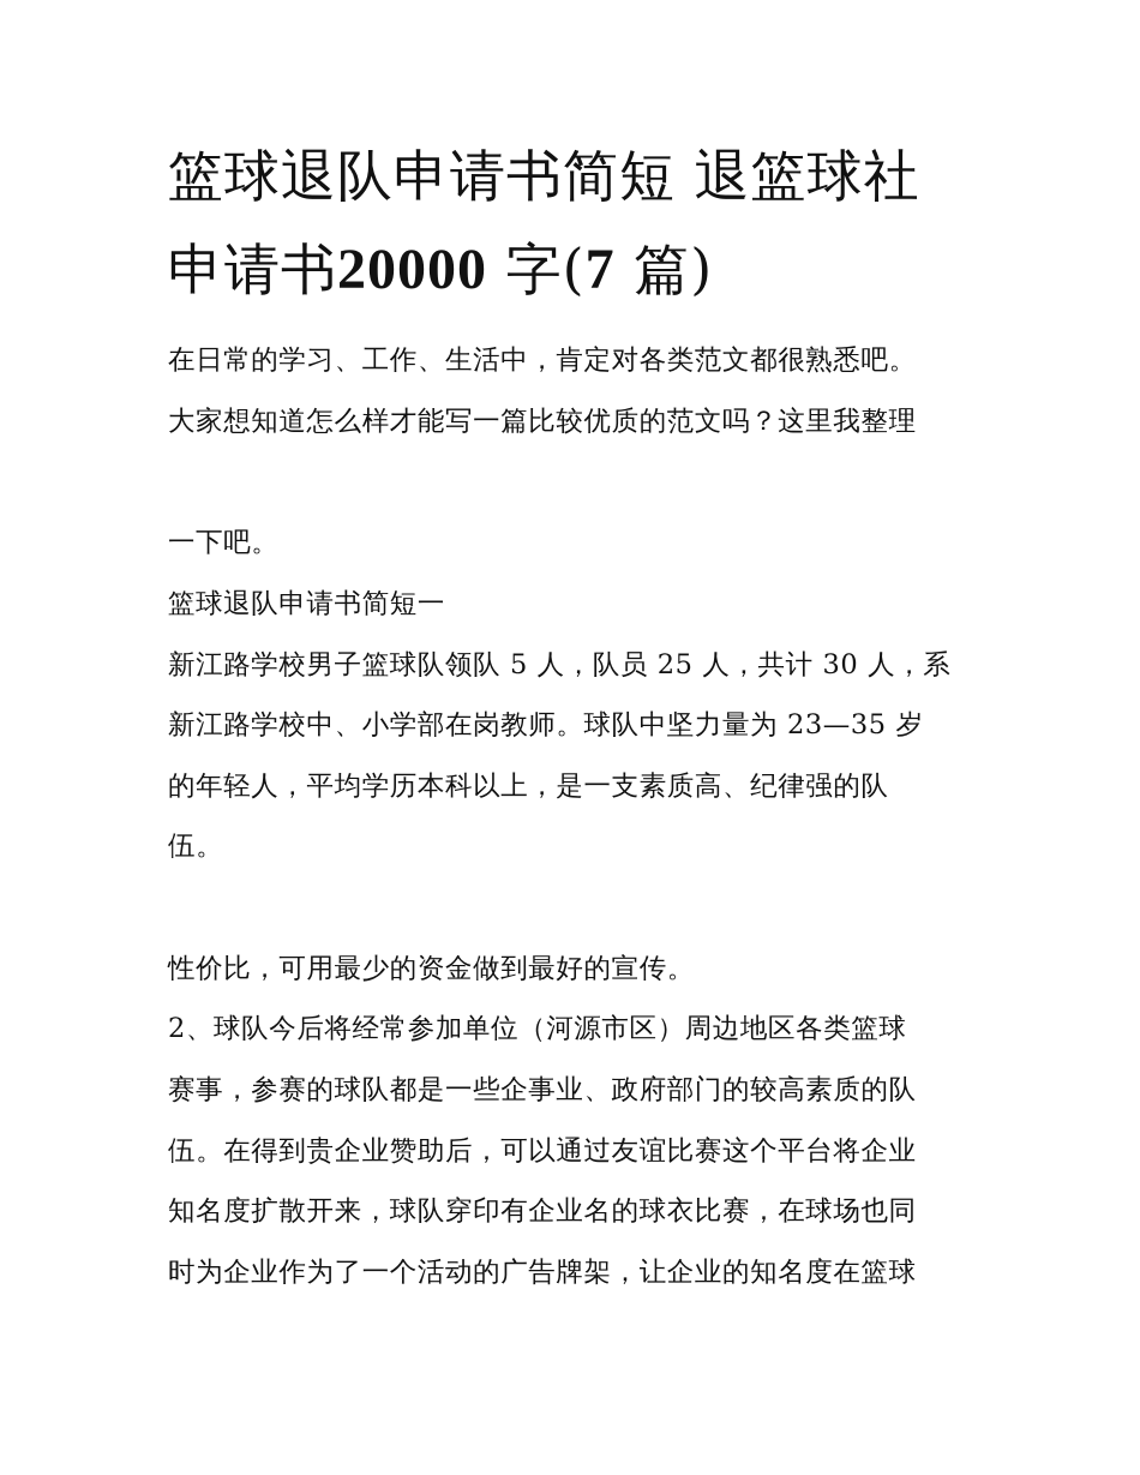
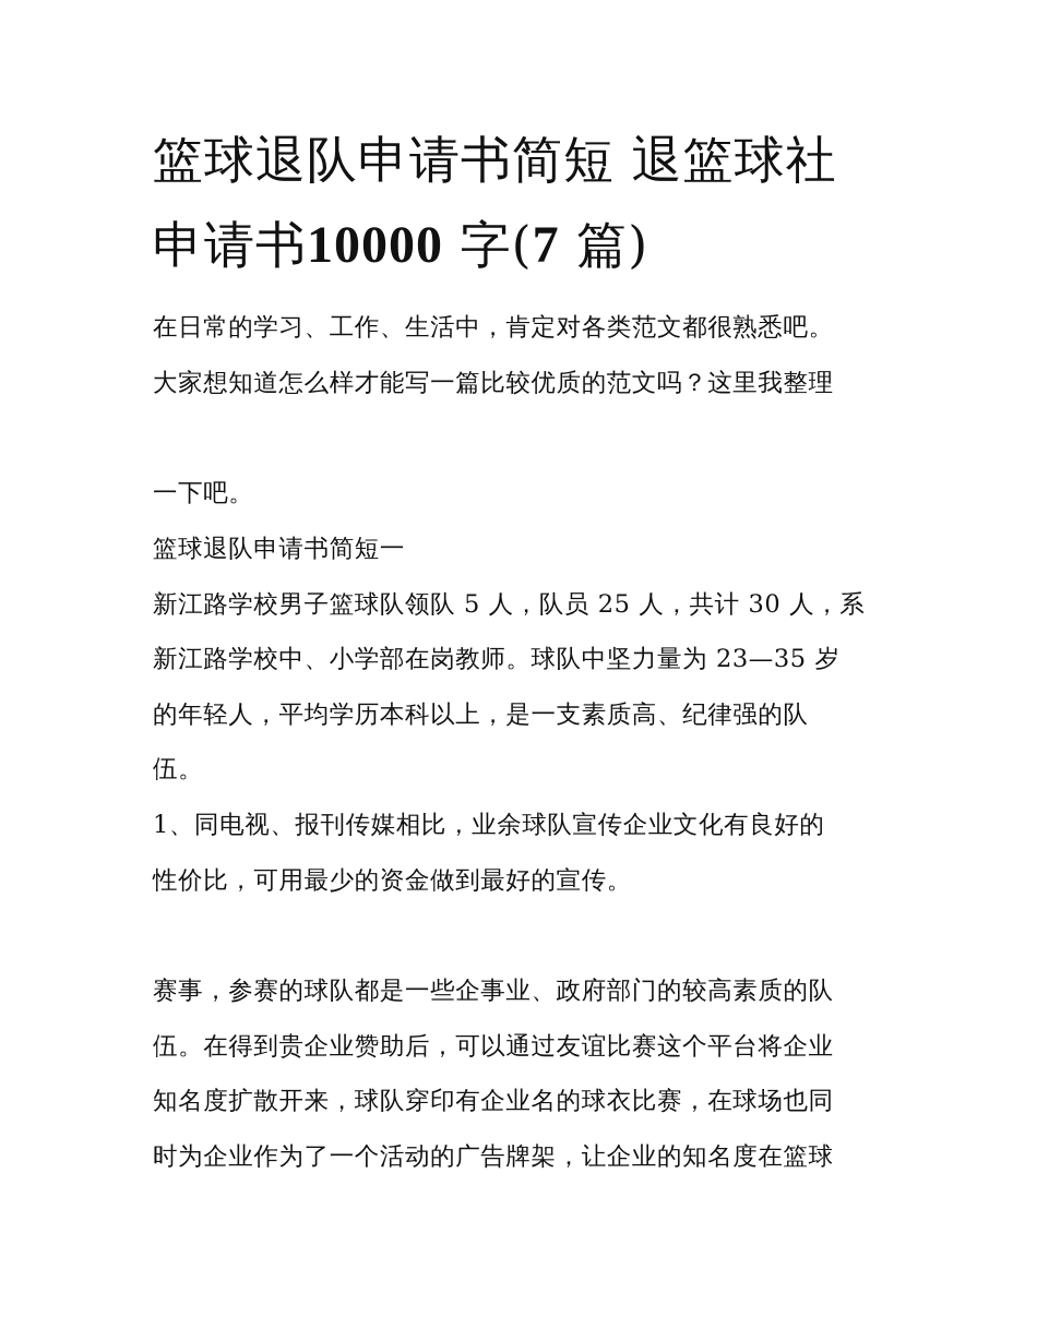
  篮球退队申请书简短 退篮球社
- 申请书20000 字(7 篇)
+ 申请书10000 字(7 篇)
  在日常的学习、工作、生活中，肯定对各类范文都很熟悉吧。
  大家想知道怎么样才能写一篇比较优质的范文吗？这里我整理
  一下吧。
  篮球退队申请书简短一
  新江路学校男子篮球队领队 5 人，队员 25 人，共计 30 人，系
  新江路学校中、小学部在岗教师。球队中坚力量为 23—35 岁
  的年轻人，平均学历本科以上，是一支素质高、纪律强的队
  伍。
+ 1、同电视、报刊传媒相比，业余球队宣传企业文化有良好的
  性价比，可用最少的资金做到最好的宣传。
- 2、球队今后将经常参加单位（河源市区）周边地区各类篮球
  赛事，参赛的球队都是一些企事业、政府部门的较高素质的队
  伍。在得到贵企业赞助后，可以通过友谊比赛这个平台将企业
  知名度扩散开来，球队穿印有企业名的球衣比赛，在球场也同
  时为企业作为了一个活动的广告牌架，让企业的知名度在篮球
